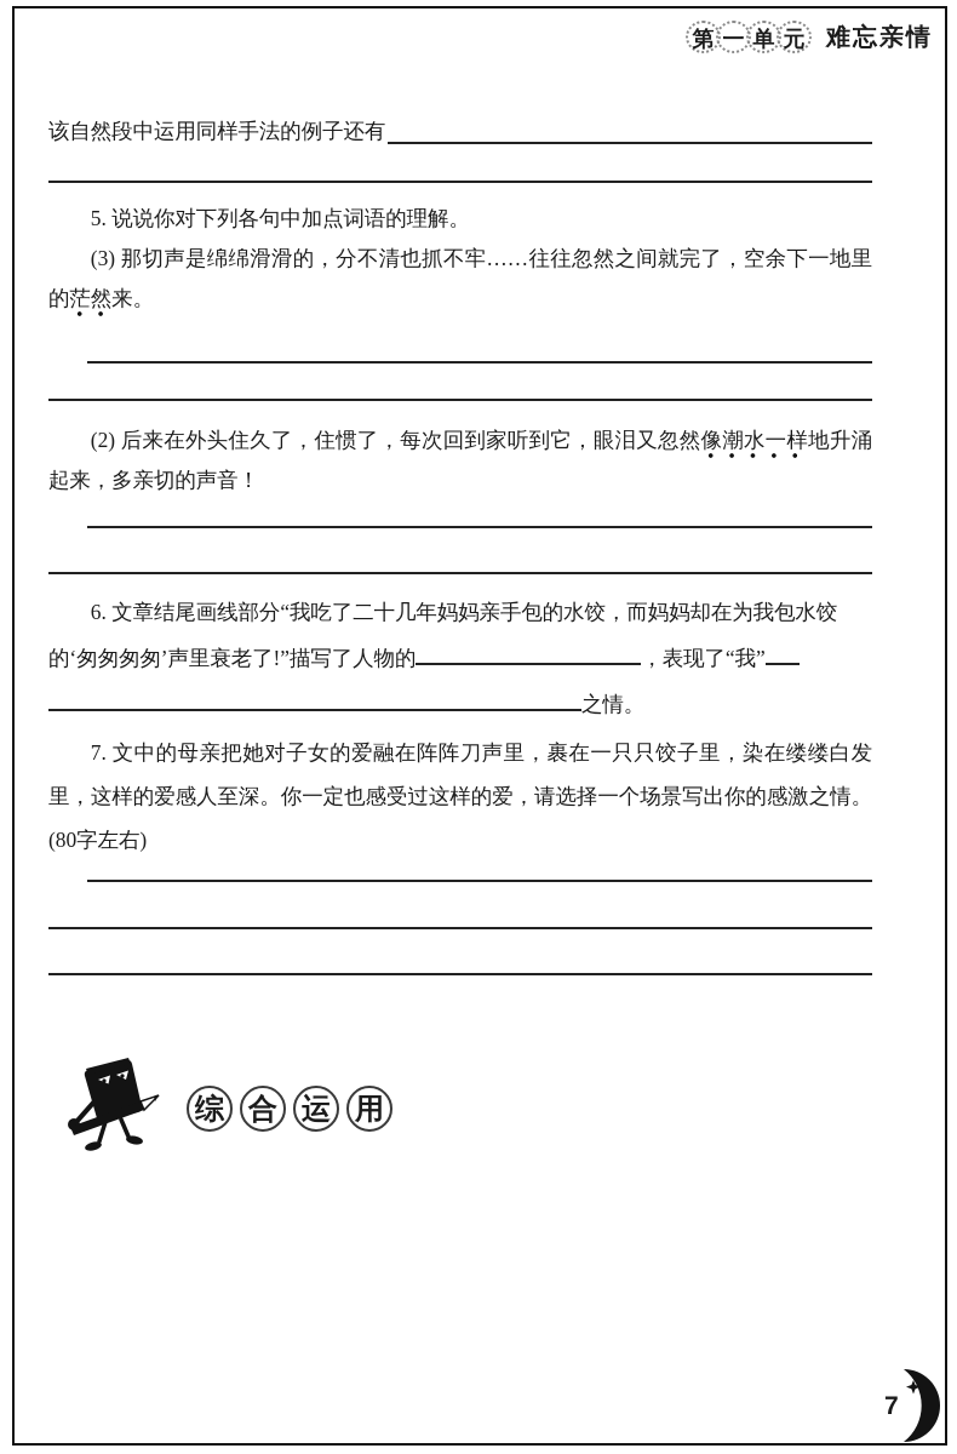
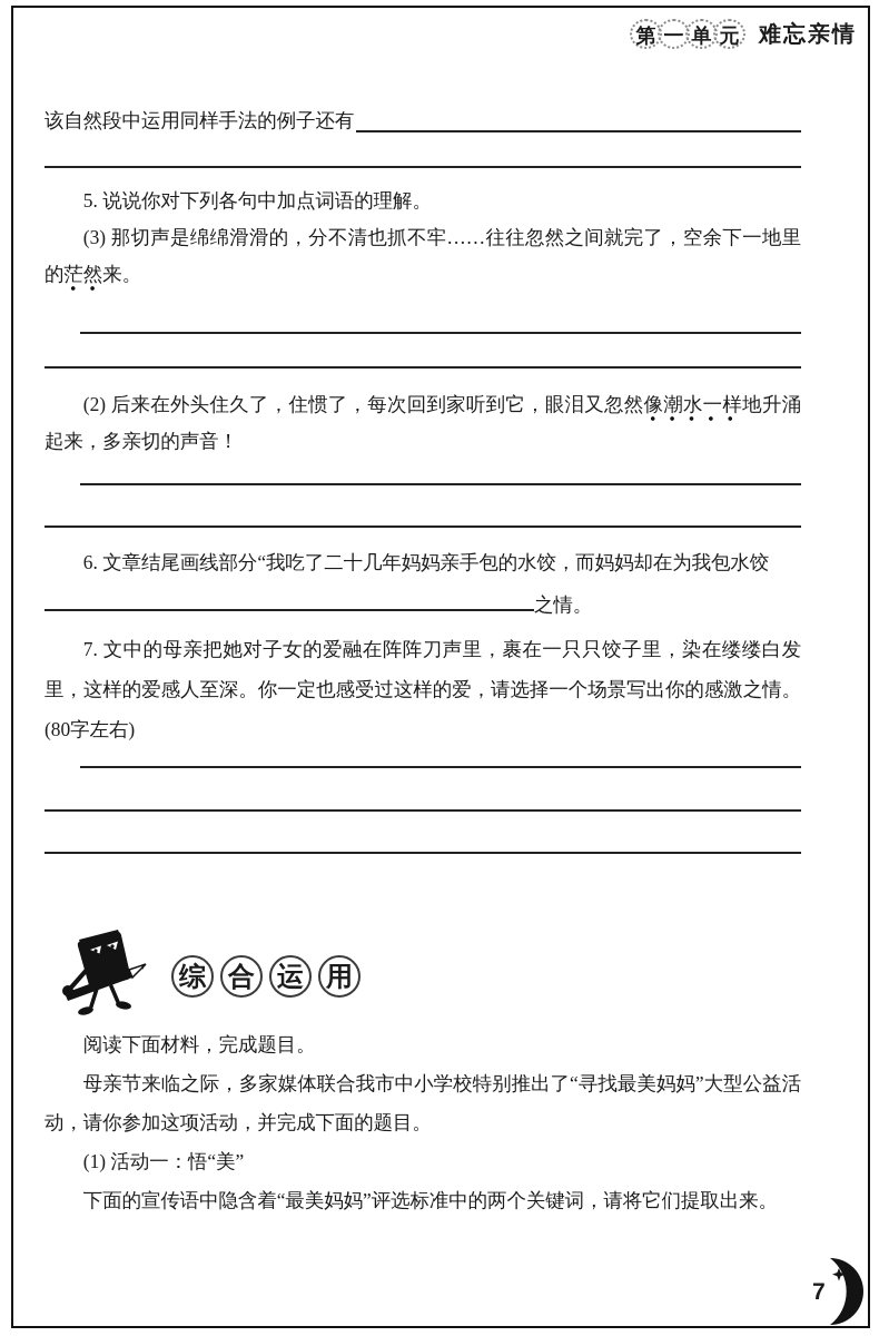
  第
  一
  单
  元
  难忘亲情
  该自然段中运用同样手法的例子还有
  5. 说说你对下列各句中加点词语的理解。
  (3) 那切声是绵绵滑滑的，分不清也抓不牢……往往忽然之间就完了，空余下一地里的茫然来。
  (2) 后来在外头住久了，住惯了，每次回到家听到它，眼泪又忽然像潮水一样地升涌起来，多亲切的声音！
  6. 文章结尾画线部分“我吃了二十几年妈妈亲手包的水饺，而妈妈却在为我包水饺
- 的‘匆匆匆匆’声里衰老了!”描写了人物的 ，表现了“我”
  之情。
  7. 文中的母亲把她对子女的爱融在阵阵刀声里，裹在一只只饺子里，染在缕缕白发里，这样的爱感人至深。你一定也感受过这样的爱，请选择一个场景写出你的感激之情。(80字左右)
  综 合 运 用
+ 阅读下面材料，完成题目。
+ 母亲节来临之际，多家媒体联合我市中小学校特别推出了“寻找最美妈妈”大型公益活动，请你参加这项活动，并完成下面的题目。
+ (1) 活动一：悟“美”
+ 下面的宣传语中隐含着“最美妈妈”评选标准中的两个关键词，请将它们提取出来。
  7
